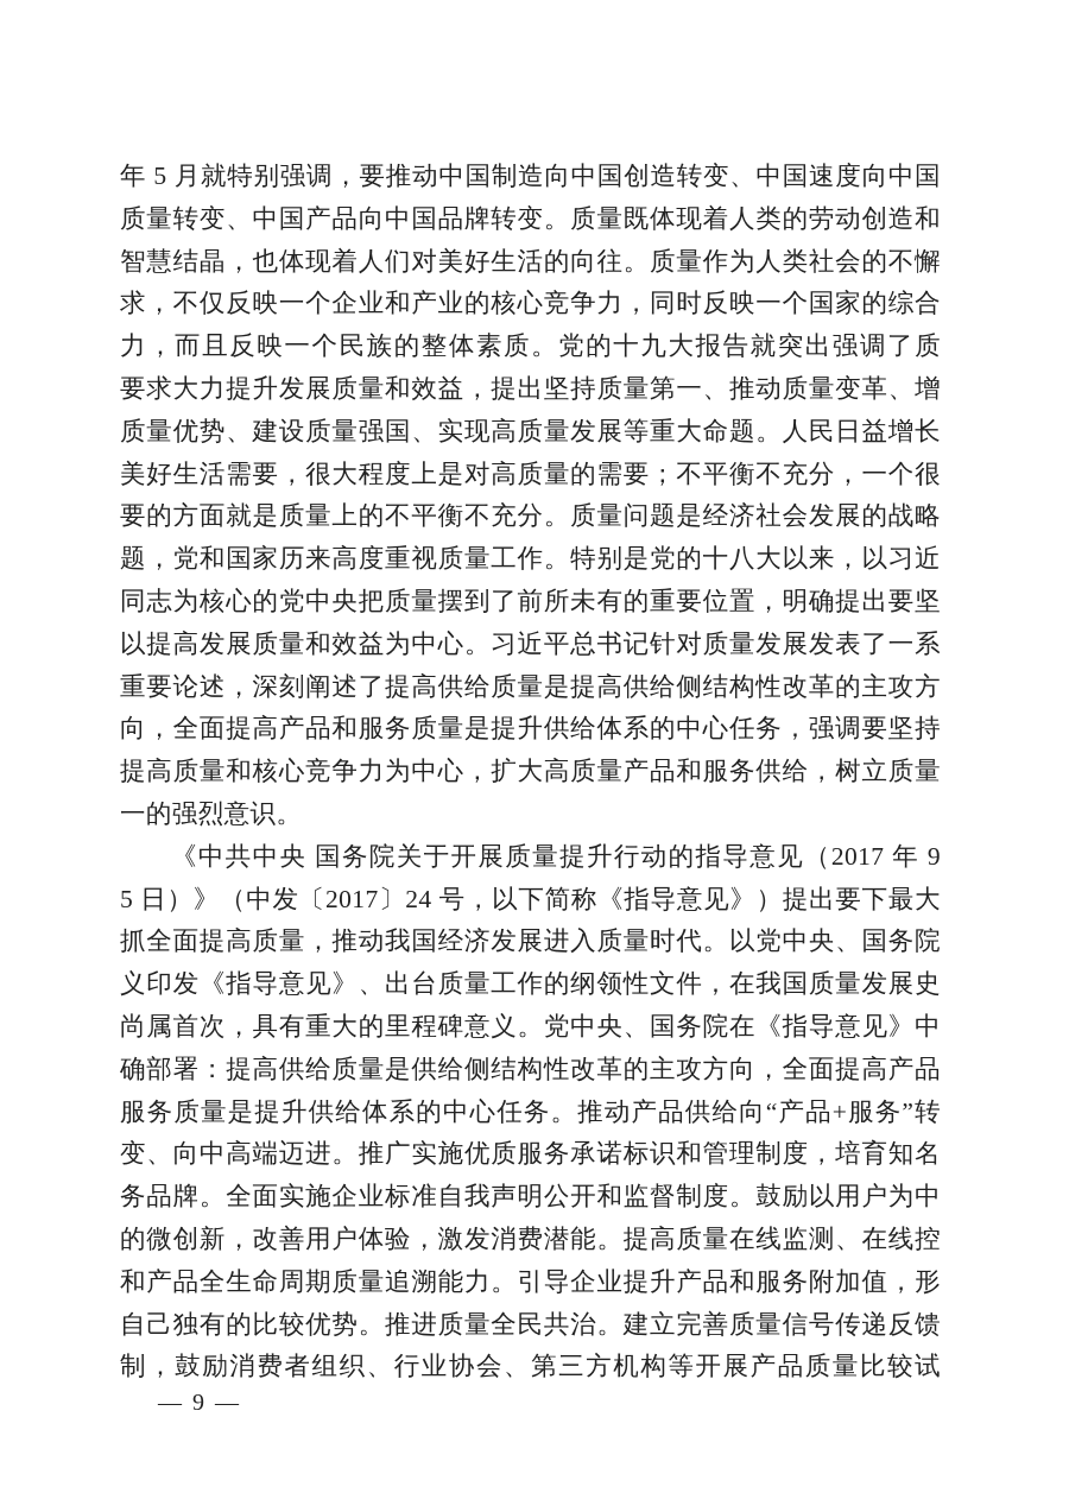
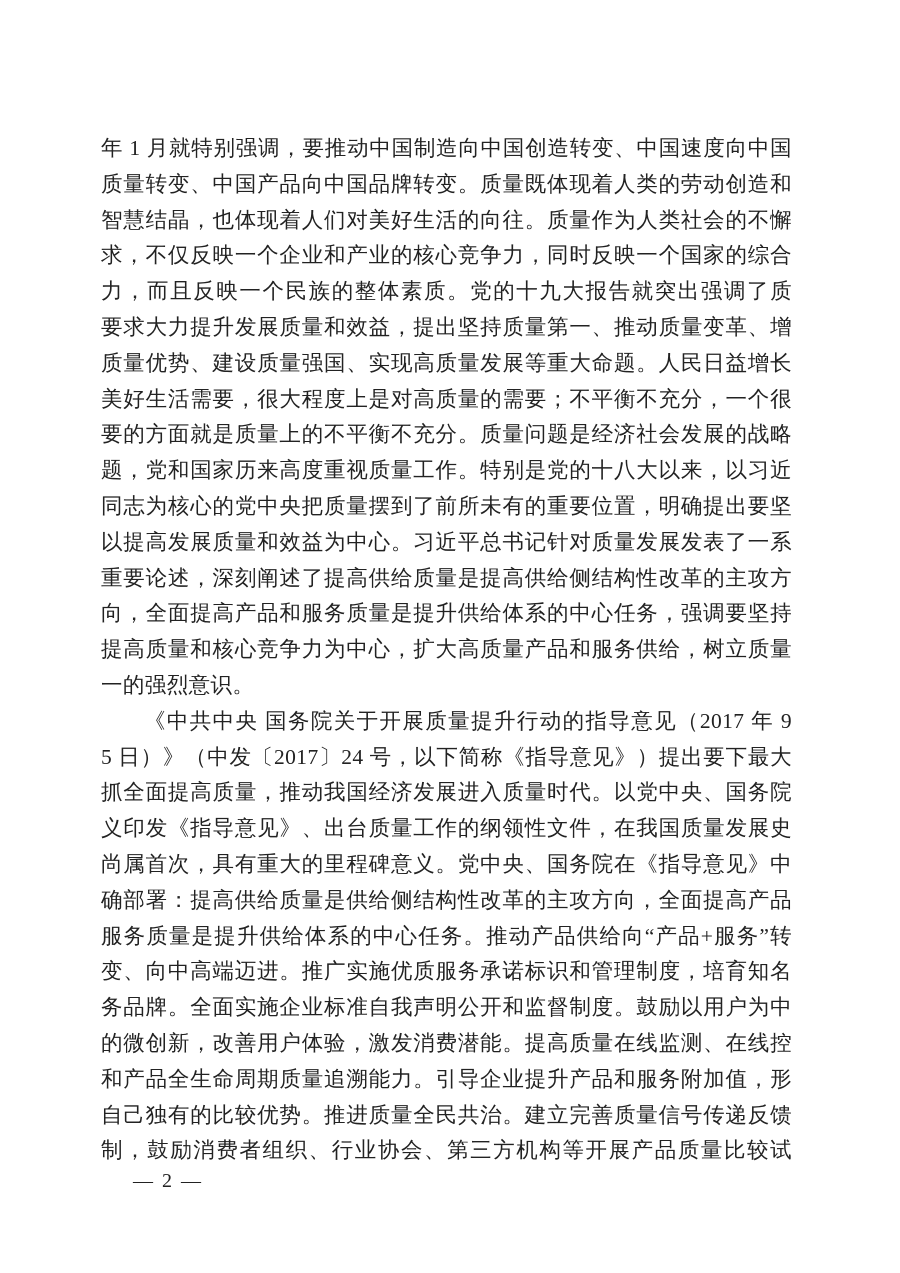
- 年 5 月就特别强调，要推动中国制造向中国创造转变、中国速度向中国
+ 年 1 月就特别强调，要推动中国制造向中国创造转变、中国速度向中国
  质量转变、中国产品向中国品牌转变。质量既体现着人类的劳动创造和
  智慧结晶，也体现着人们对美好生活的向往。质量作为人类社会的不懈
  求，不仅反映一个企业和产业的核心竞争力，同时反映一个国家的综合
  力，而且反映一个民族的整体素质。党的十九大报告就突出强调了质
  要求大力提升发展质量和效益，提出坚持质量第一、推动质量变革、增
  质量优势、建设质量强国、实现高质量发展等重大命题。人民日益增长
  美好生活需要，很大程度上是对高质量的需要；不平衡不充分，一个很
  要的方面就是质量上的不平衡不充分。质量问题是经济社会发展的战略
  题，党和国家历来高度重视质量工作。特别是党的十八大以来，以习近
  同志为核心的党中央把质量摆到了前所未有的重要位置，明确提出要坚
  以提高发展质量和效益为中心。习近平总书记针对质量发展发表了一系
  重要论述，深刻阐述了提高供给质量是提高供给侧结构性改革的主攻方
  向，全面提高产品和服务质量是提升供给体系的中心任务，强调要坚持
  提高质量和核心竞争力为中心，扩大高质量产品和服务供给，树立质量
  一的强烈意识。
  《中共中央 国务院关于开展质量提升行动的指导意见（2017 年 9
  5 日）》（中发〔2017〕24 号，以下简称《指导意见》）提出要下最大
  抓全面提高质量，推动我国经济发展进入质量时代。以党中央、国务院
  义印发《指导意见》、出台质量工作的纲领性文件，在我国质量发展史
  尚属首次，具有重大的里程碑意义。党中央、国务院在《指导意见》中
  确部署：提高供给质量是供给侧结构性改革的主攻方向，全面提高产品
  服务质量是提升供给体系的中心任务。推动产品供给向“产品+服务”转
  变、向中高端迈进。推广实施优质服务承诺标识和管理制度，培育知名
  务品牌。全面实施企业标准自我声明公开和监督制度。鼓励以用户为中
  的微创新，改善用户体验，激发消费潜能。提高质量在线监测、在线控
  和产品全生命周期质量追溯能力。引导企业提升产品和服务附加值，形
  自己独有的比较优势。推进质量全民共治。建立完善质量信号传递反馈
  制，鼓励消费者组织、行业协会、第三方机构等开展产品质量比较试
- — 9 —
+ — 2 —
